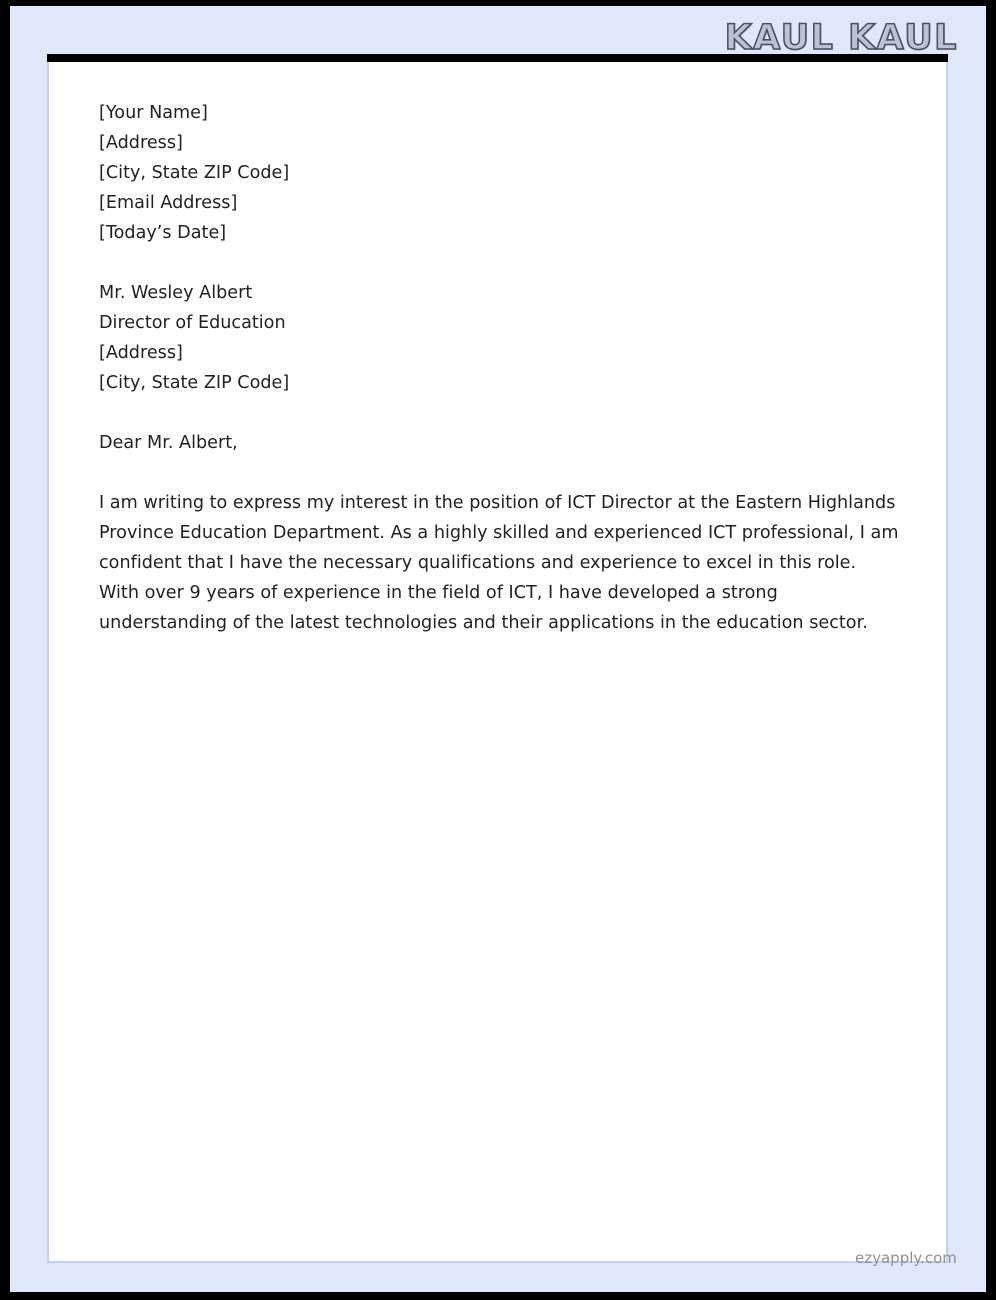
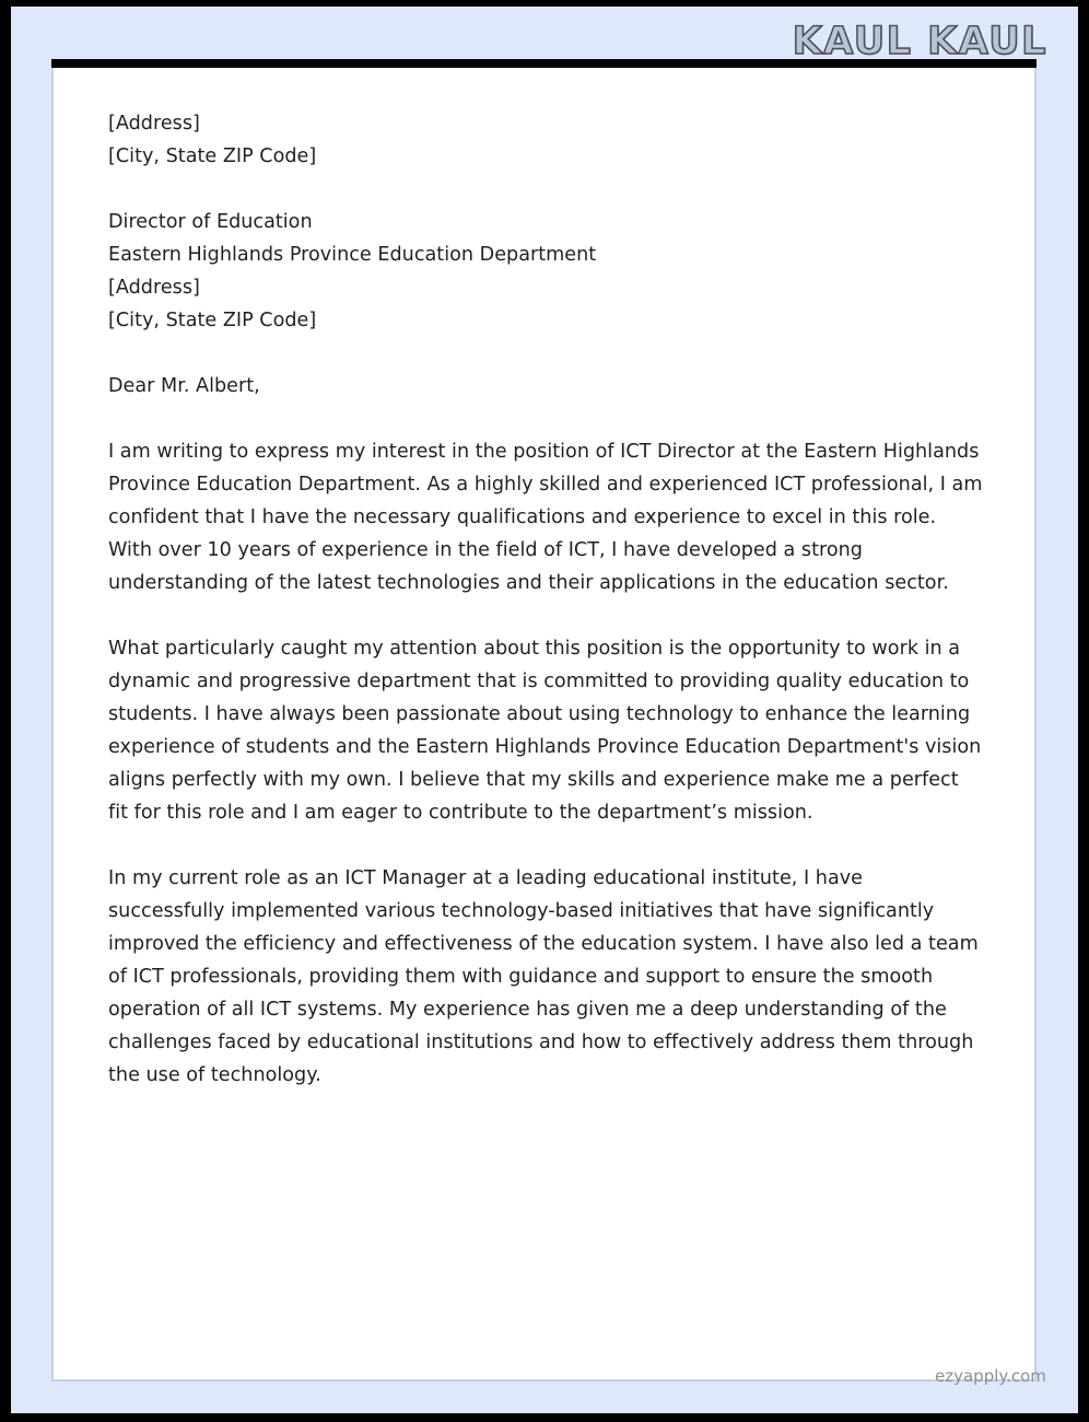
  KAUL KAUL
- [Your Name]
  [Address]
  [City, State ZIP Code]
- [Email Address]
- [Today’s Date]
- Mr. Wesley Albert
  Director of Education
+ Eastern Highlands Province Education Department
  [Address]
  [City, State ZIP Code]
  Dear Mr. Albert,
- I am writing to express my interest in the position of ICT Director at the Eastern Highlands Province Education Department. As a highly skilled and experienced ICT professional, I am confident that I have the necessary qualifications and experience to excel in this role. With over 9 years of experience in the field of ICT, I have developed a strong understanding of the latest technologies and their applications in the education sector.
+ I am writing to express my interest in the position of ICT Director at the Eastern Highlands Province Education Department. As a highly skilled and experienced ICT professional, I am confident that I have the necessary qualifications and experience to excel in this role. With over 10 years of experience in the field of ICT, I have developed a strong understanding of the latest technologies and their applications in the education sector.
+ What particularly caught my attention about this position is the opportunity to work in a dynamic and progressive department that is committed to providing quality education to students. I have always been passionate about using technology to enhance the learning experience of students and the Eastern Highlands Province Education Department's vision aligns perfectly with my own. I believe that my skills and experience make me a perfect fit for this role and I am eager to contribute to the department’s mission.
+ In my current role as an ICT Manager at a leading educational institute, I have successfully implemented various technology-based initiatives that have significantly improved the efficiency and effectiveness of the education system. I have also led a team of ICT professionals, providing them with guidance and support to ensure the smooth operation of all ICT systems. My experience has given me a deep understanding of the challenges faced by educational institutions and how to effectively address them through the use of technology.
  ezyapply.com
